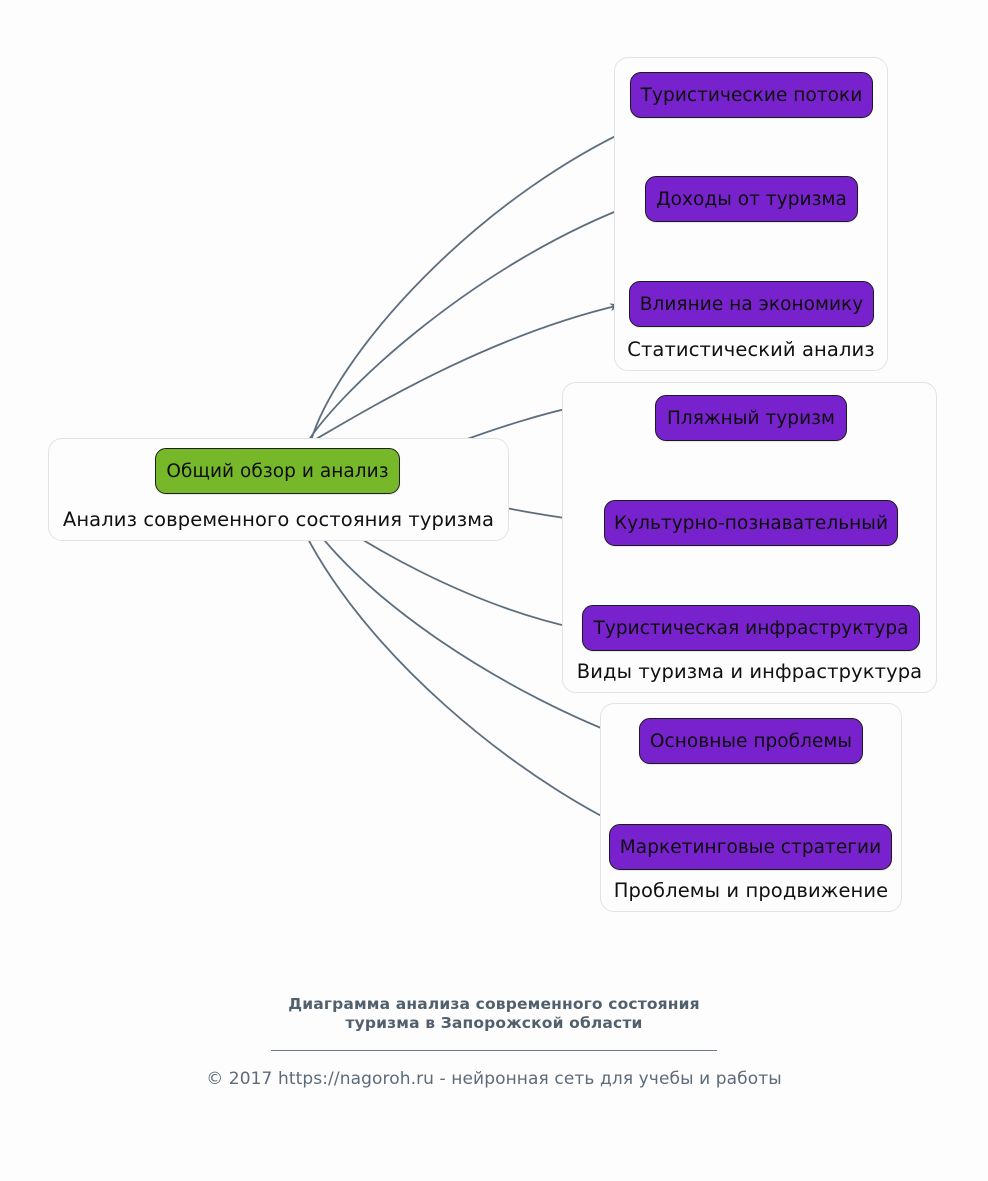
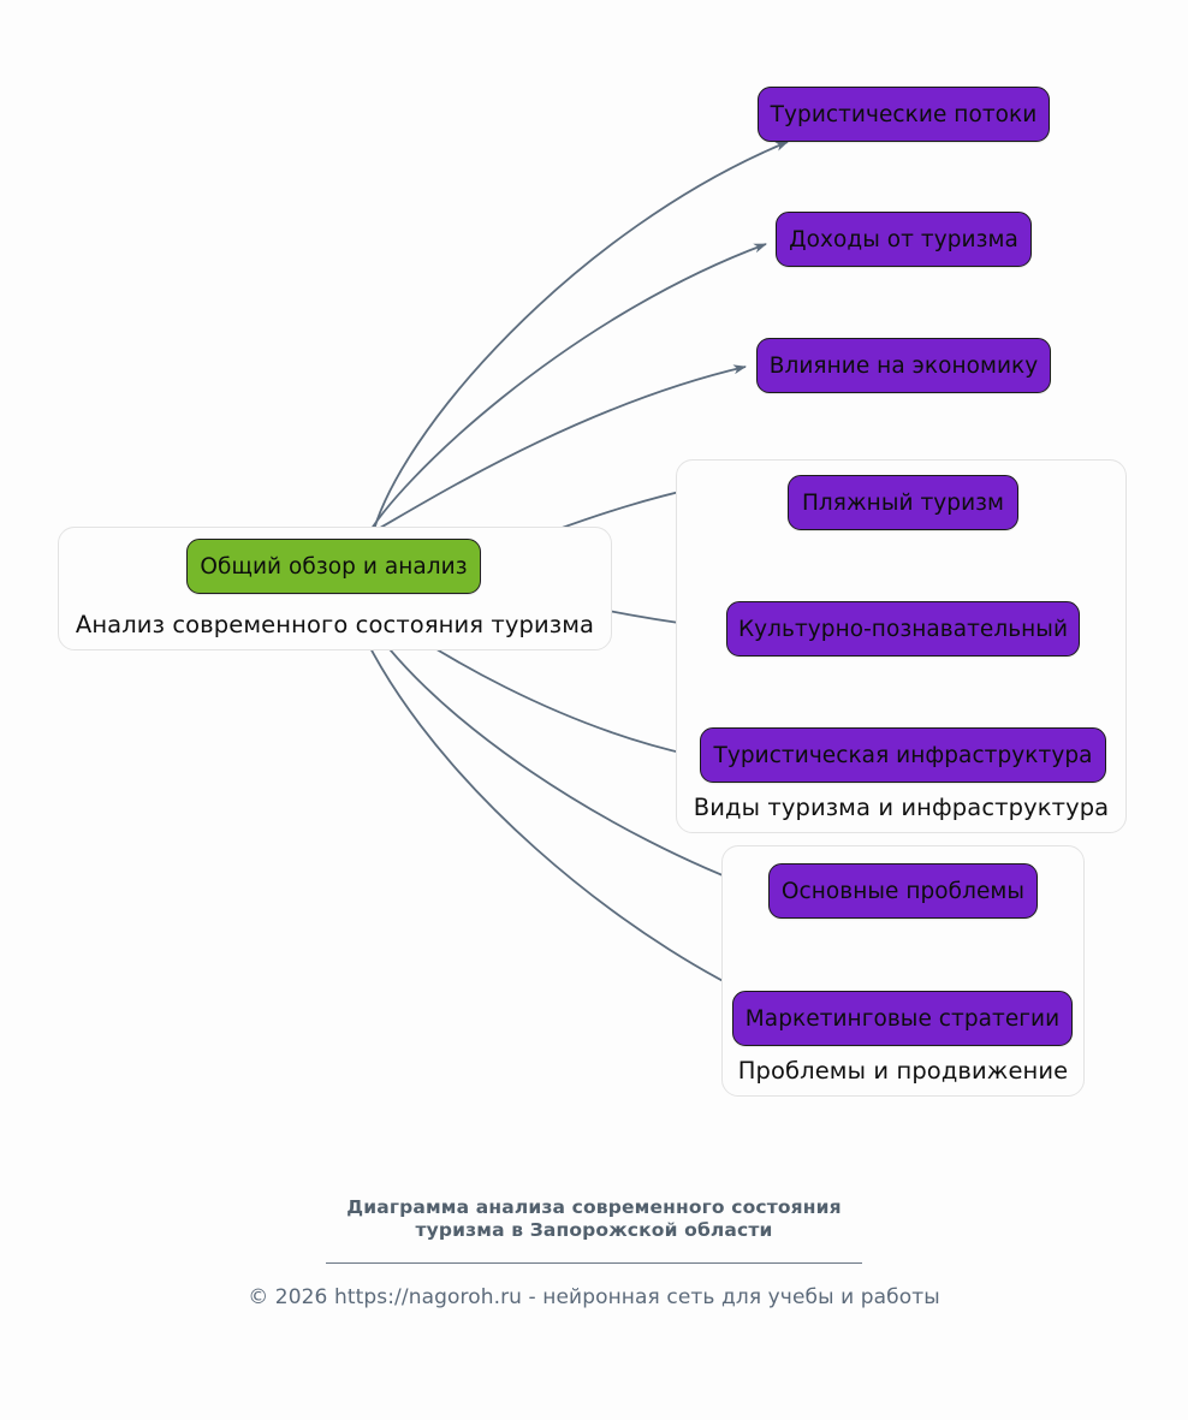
  Анализ современного состояния туризма
  Общий обзор и анализ
- Статистический анализ
  Туристические потоки
  Доходы от туризма
  Влияние на экономику
  Виды туризма и инфраструктура
  Пляжный туризм
  Культурно-познавательный
  Туристическая инфраструктура
  Проблемы и продвижение
  Основные проблемы
  Маркетинговые стратегии
  Диаграмма анализа современного состояния
  туризма в Запорожской области
- © 2017 https://nagoroh.ru - нейронная сеть для учебы и работы
+ © 2026 https://nagoroh.ru - нейронная сеть для учебы и работы
